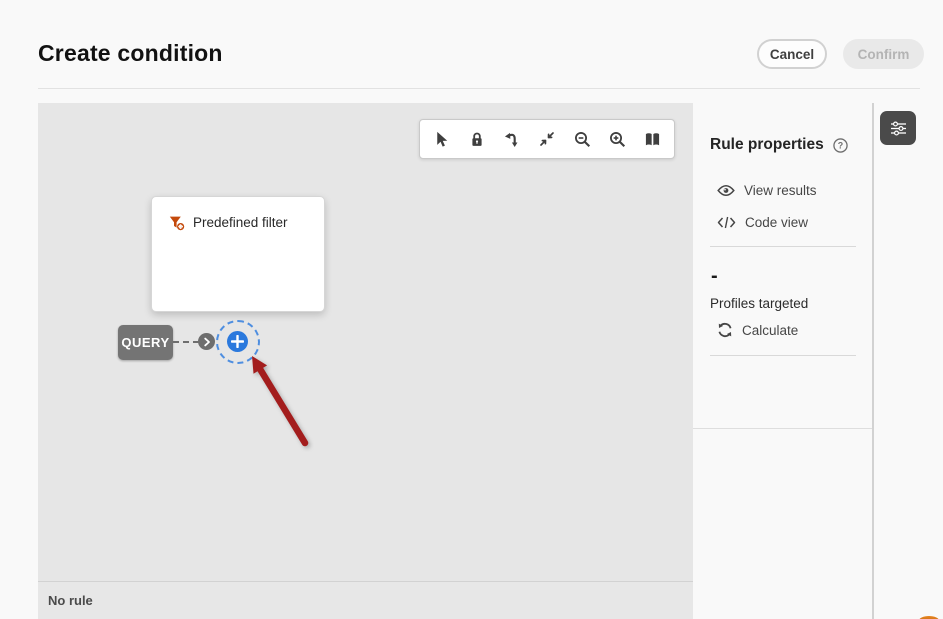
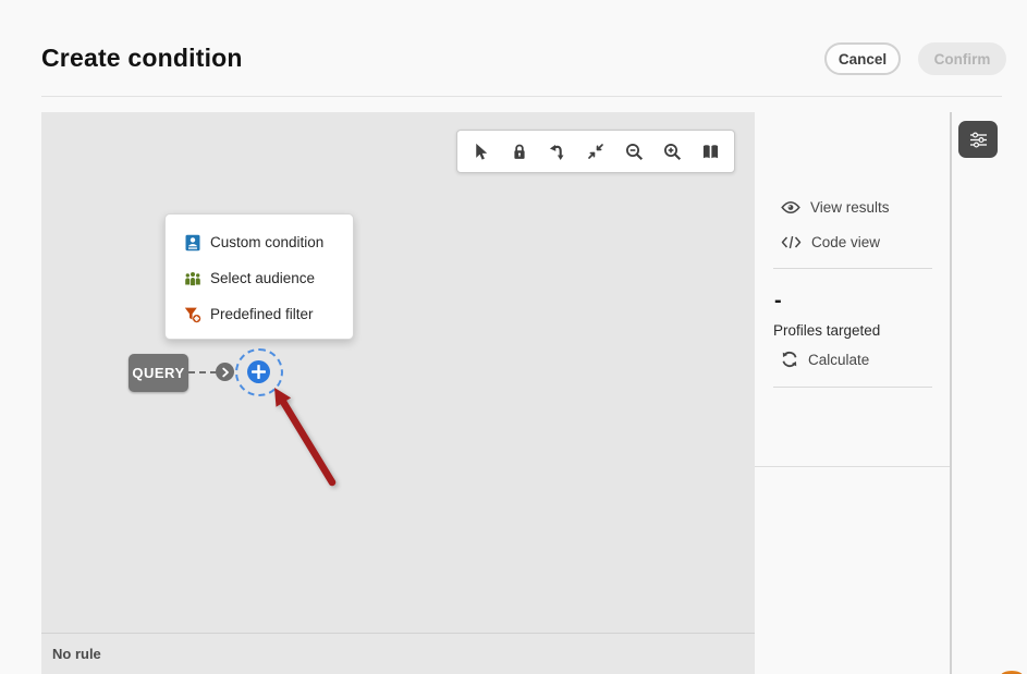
  Create condition
  Cancel
  Confirm
+ Custom condition
+ Select audience
  Predefined filter
  QUERY
  No rule
- Rule properties
- ?
  View results
  Code view
  -
  Profiles targeted
  Calculate
